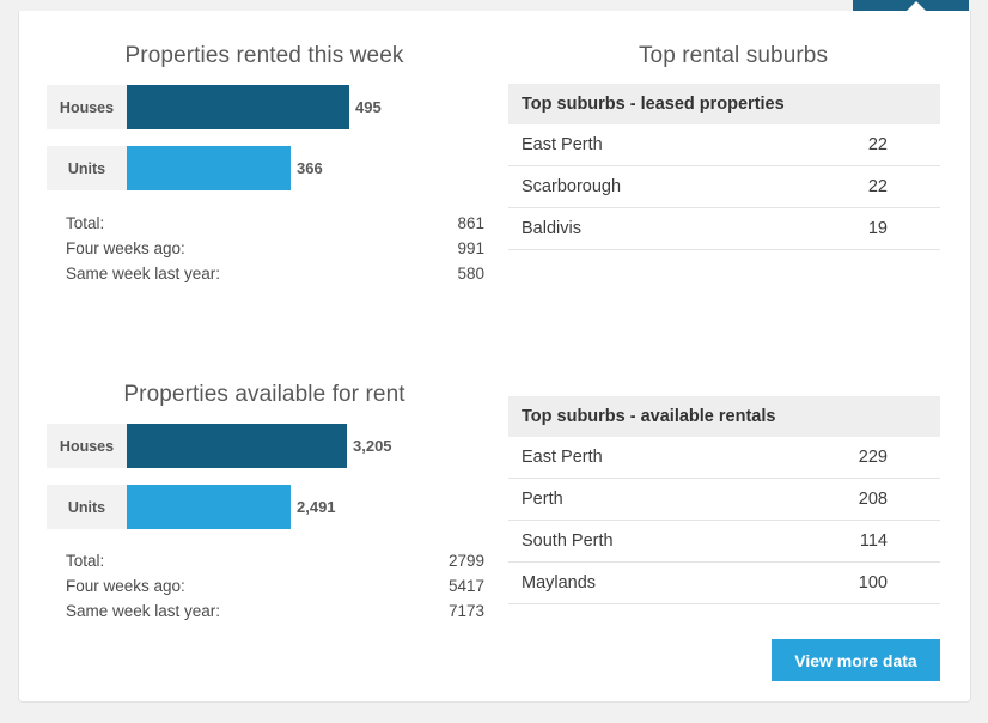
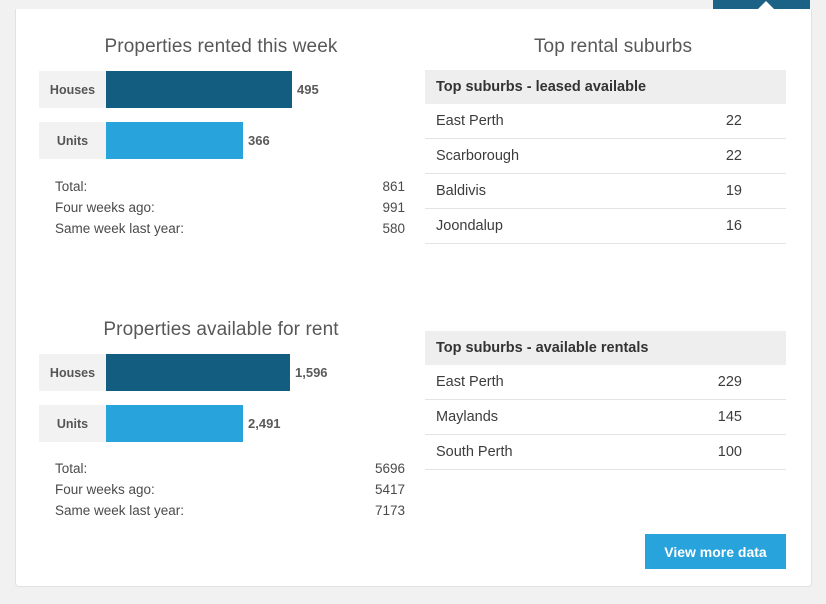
  Properties rented this week
  Houses
  495
  Units
  366
  Total:
  861
  Four weeks ago:
  991
  Same week last year:
  580
  Properties available for rent
  Houses
- 3,205
+ 1,596
  Units
  2,491
  Total:
- 2799
+ 5696
  Four weeks ago:
  5417
  Same week last year:
  7173
  Top rental suburbs
- Top suburbs - leased properties
+ Top suburbs - leased available
  East Perth
  22
  Scarborough
  22
  Baldivis
  19
+ Joondalup
+ 16
  Top suburbs - available rentals
  East Perth
  229
- Perth
- 208
- South Perth
+ Maylands
- 114
+ 145
- Maylands
+ South Perth
  100
  View more data
